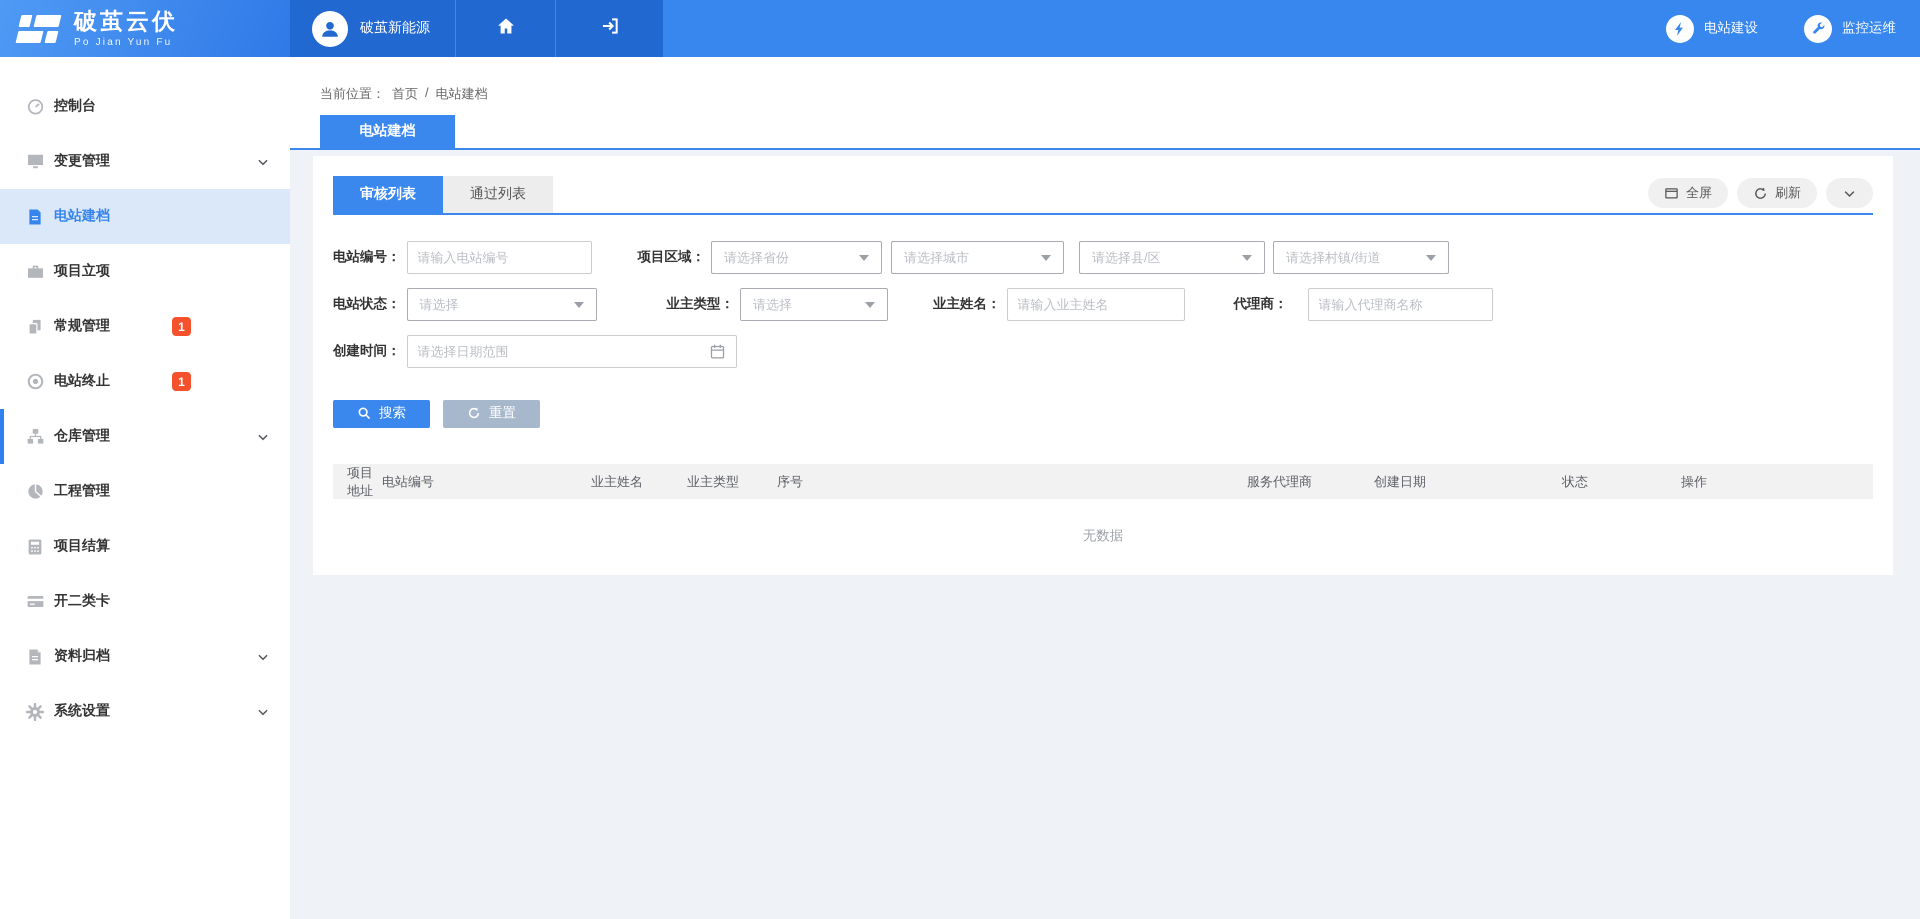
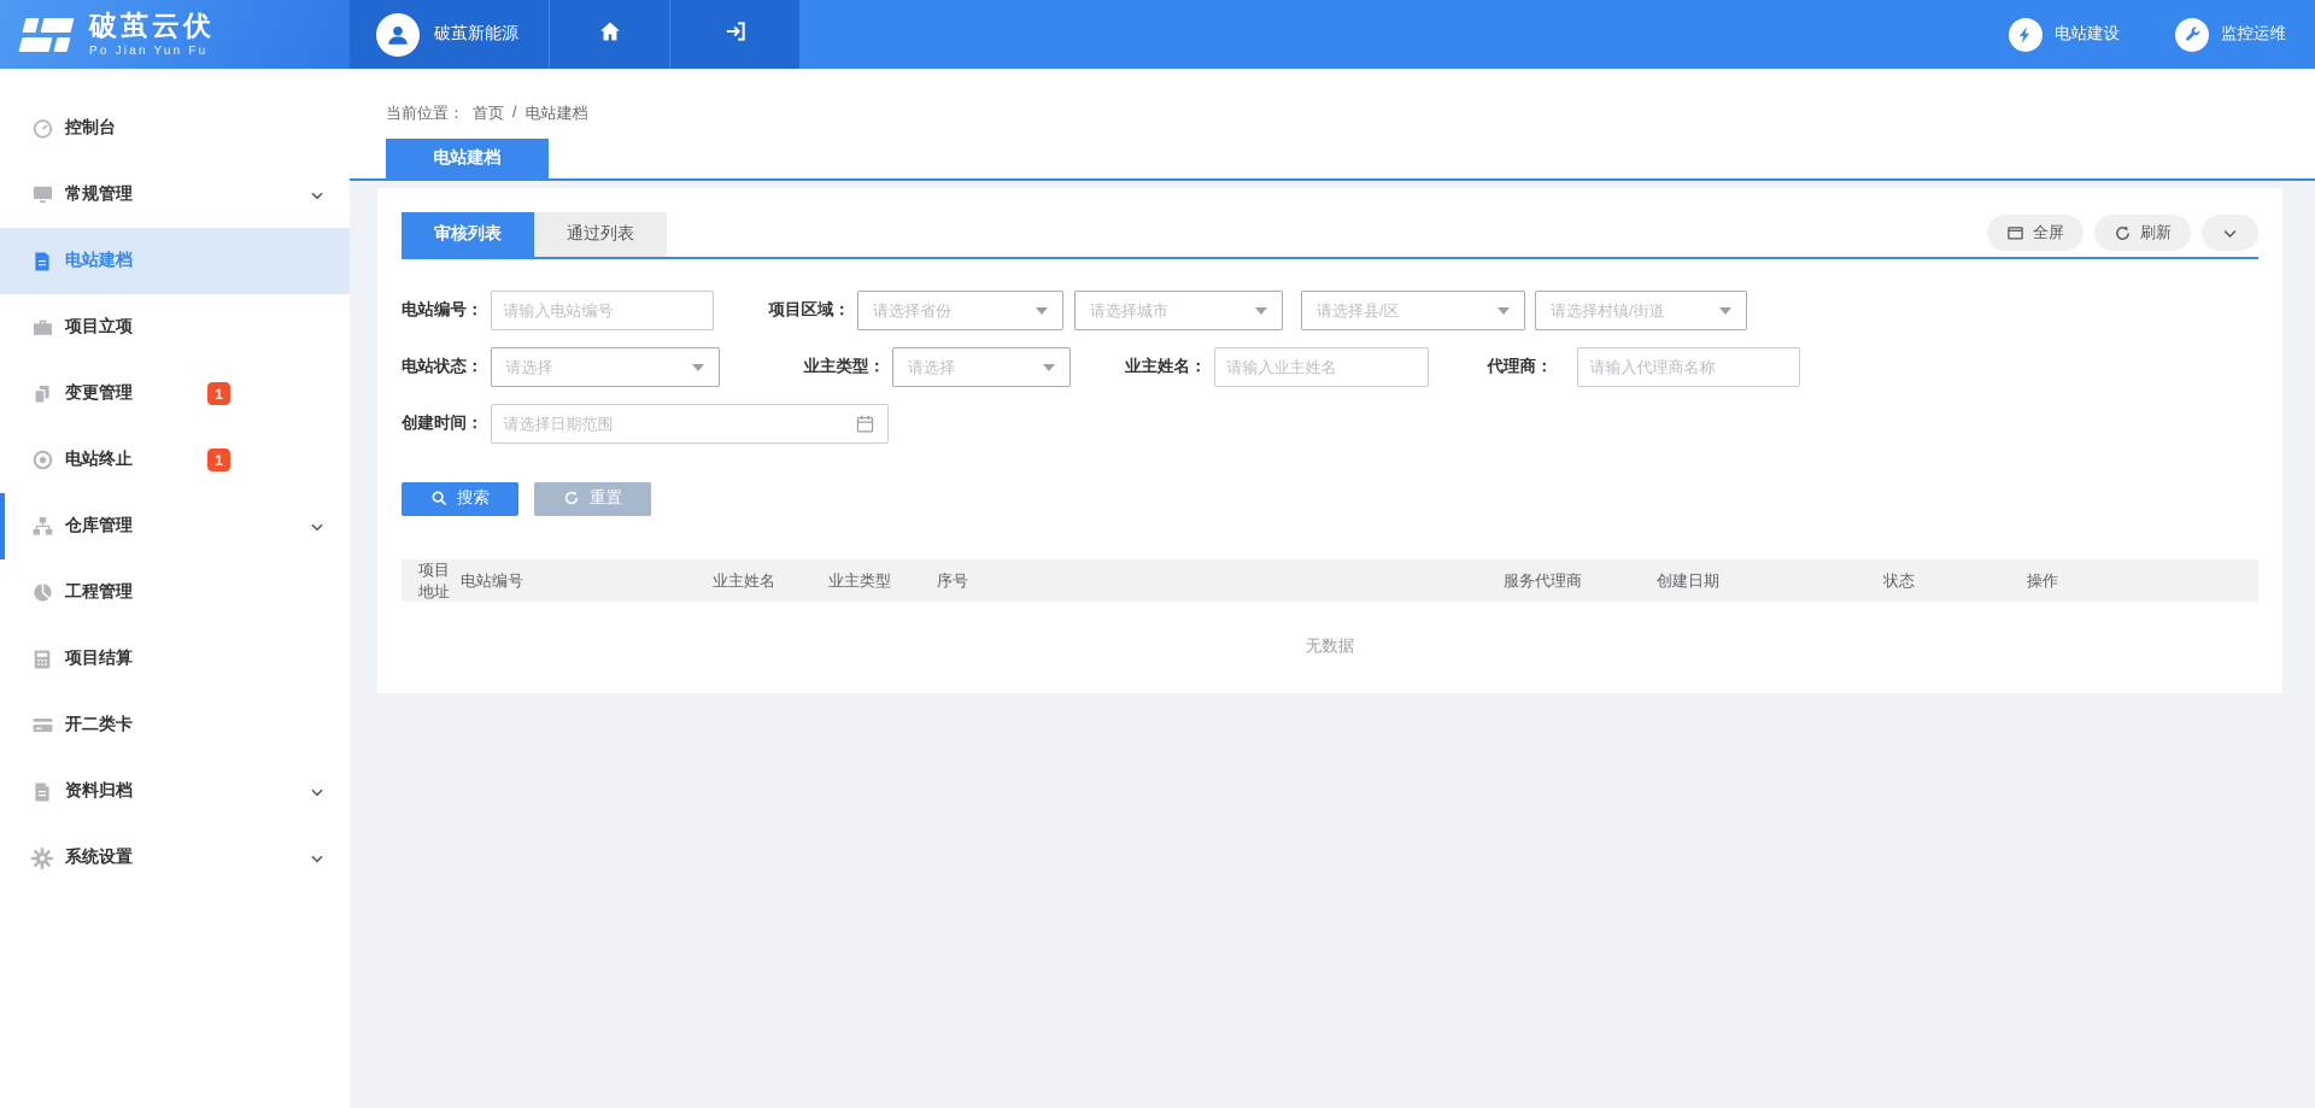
  破茧云伏
  Po Jian Yun Fu
  破茧新能源
  电站建设
  监控运维
  控制台
- 变更管理
+ 常规管理
  电站建档
  项目立项
- 常规管理
+ 变更管理
  1
  电站终止
  1
  仓库管理
  工程管理
  项目结算
  开二类卡
  资料归档
  系统设置
  当前位置：
  首页
  /
  电站建档
  电站建档
  审核列表
  通过列表
  全屏
  刷新
  电站编号：
  请输入电站编号
  项目区域：
  请选择省份
  请选择城市
  请选择县/区
  请选择村镇/街道
  电站状态：
  请选择
  业主类型：
  请选择
  业主姓名：
  请输入业主姓名
  代理商：
  请输入代理商名称
  创建时间：
  请选择日期范围
  搜索
  重置
  项目地址
  电站编号
  业主姓名
  业主类型
  序号
  服务代理商
  创建日期
  状态
  操作
  无数据
